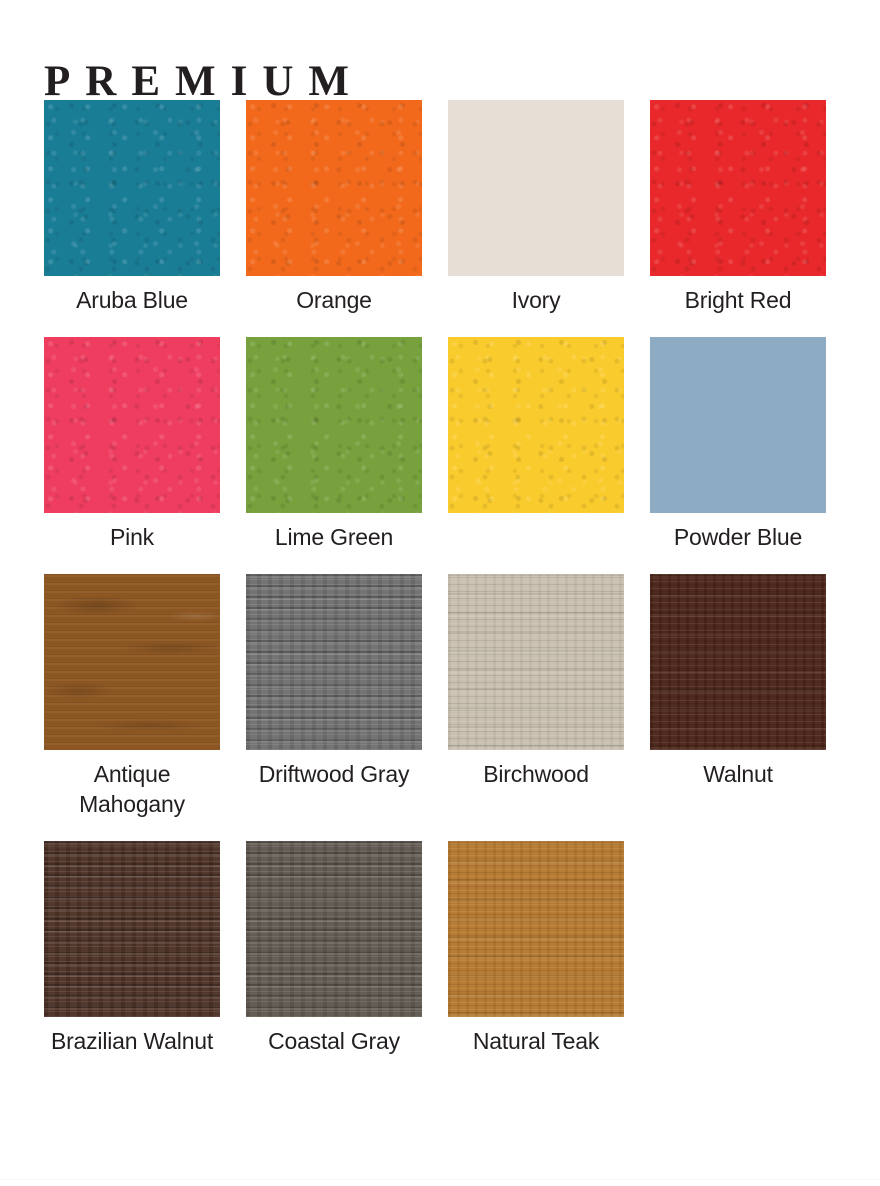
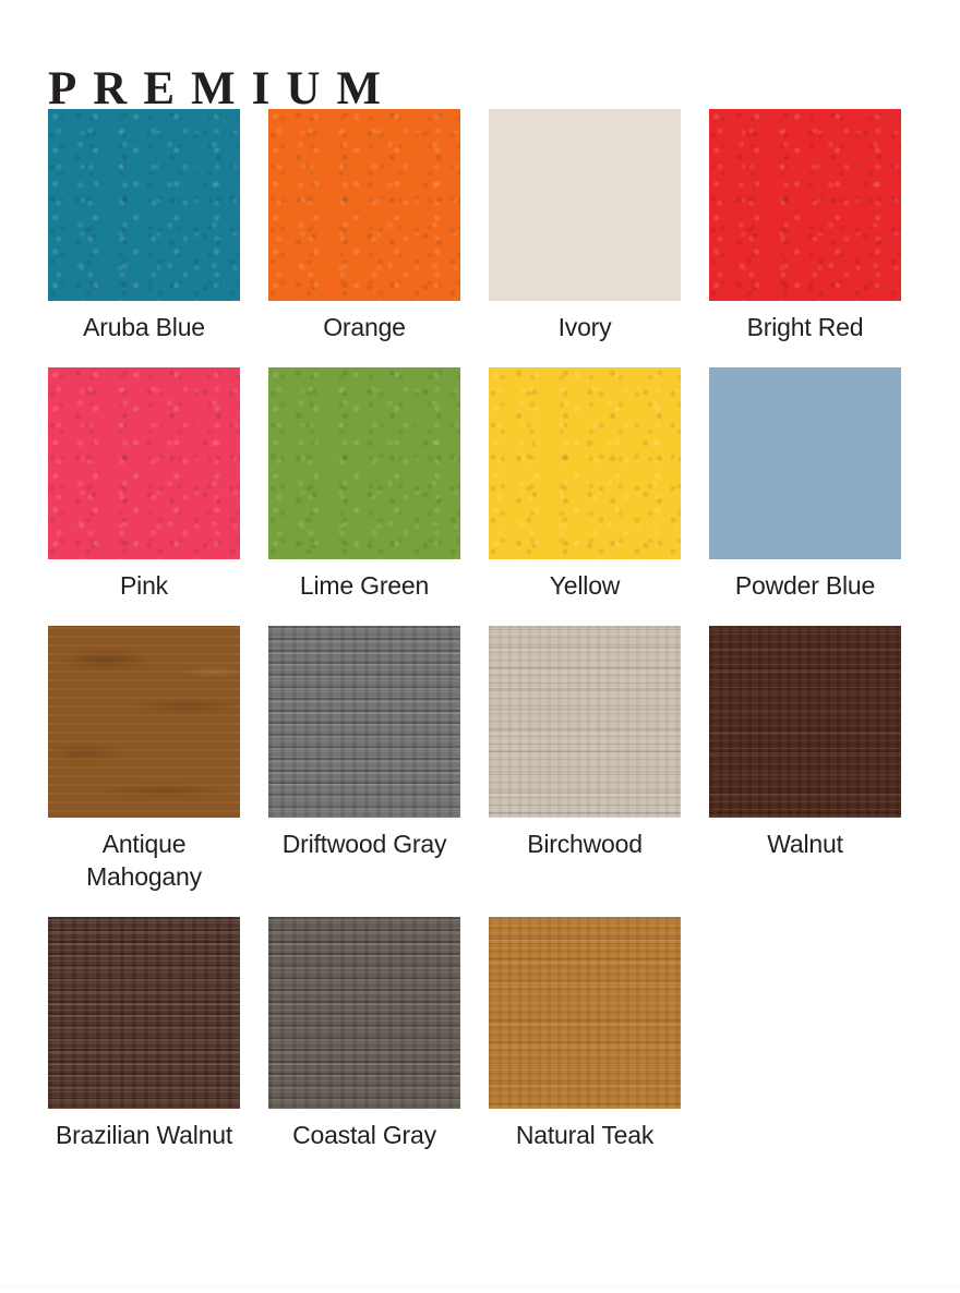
  PREMIUM
  Aruba Blue
  Orange
  Ivory
  Bright Red
  Pink
  Lime Green
+ Yellow
  Powder Blue
  Antique Mahogany
  Driftwood Gray
  Birchwood
  Walnut
  Brazilian Walnut
  Coastal Gray
  Natural Teak
